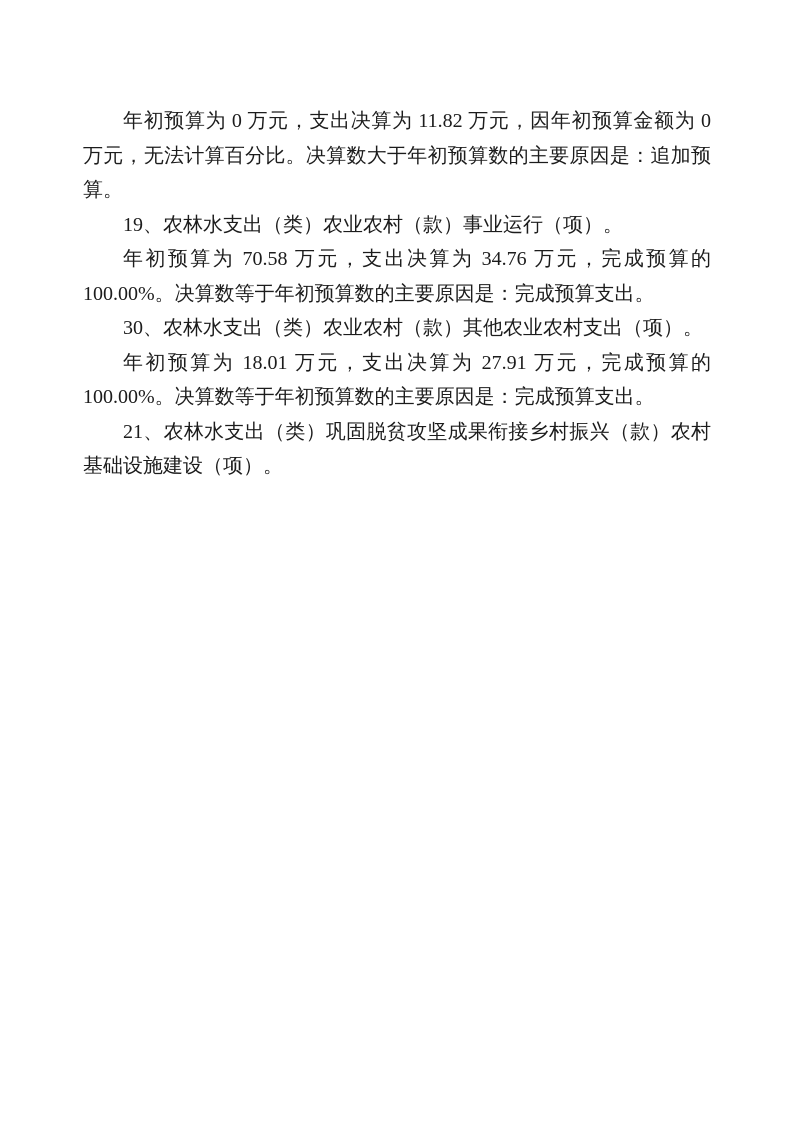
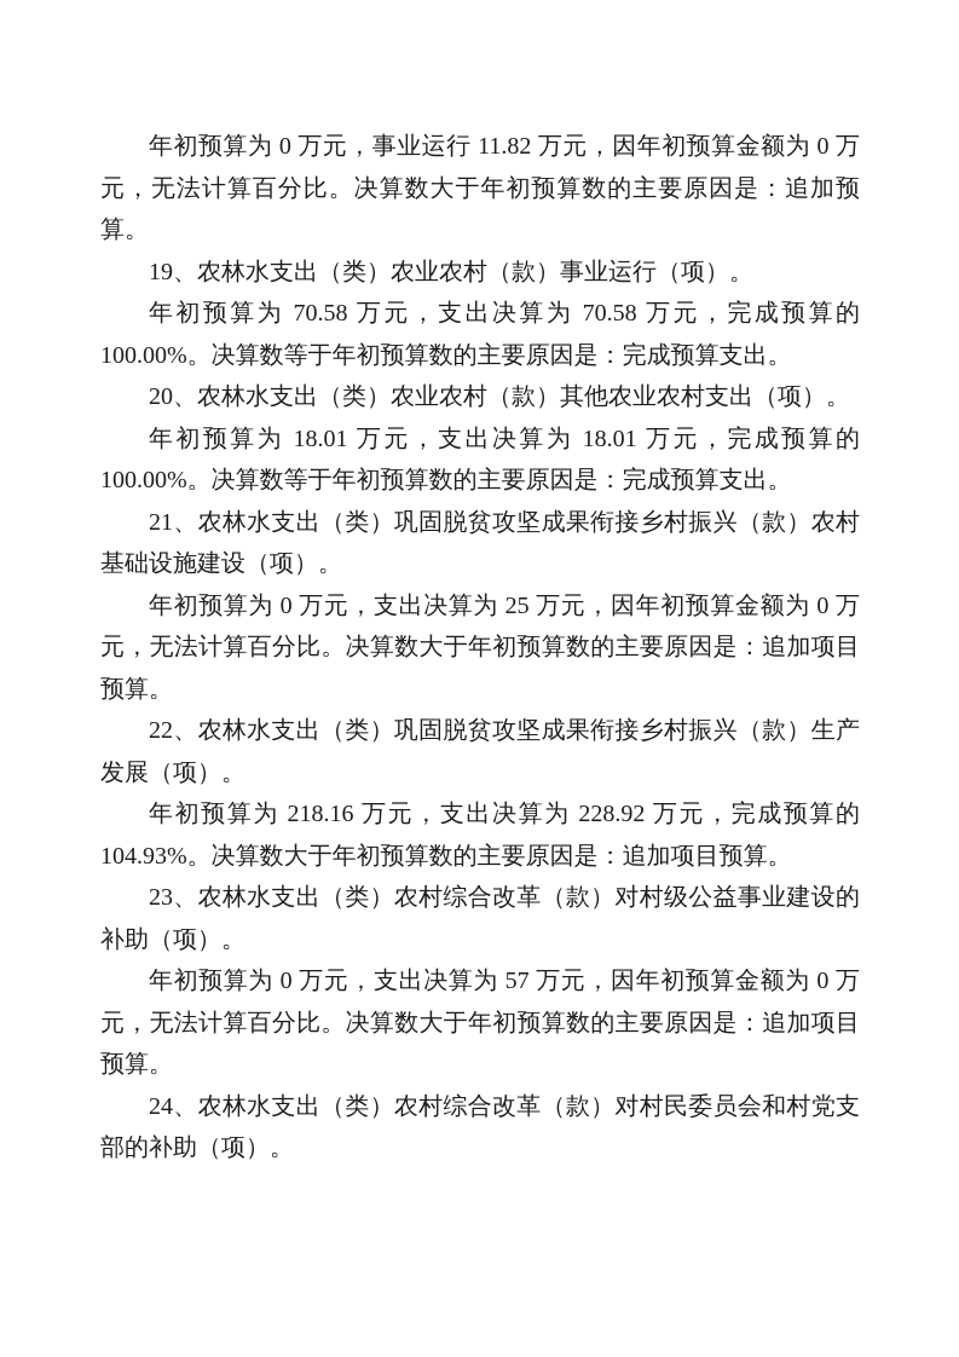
- 年初预算为 0 万元，支出决算为 11.82 万元，因年初预算金额为 0 万元，无法计算百分比。决算数大于年初预算数的主要原因是：追加预算。
+ 年初预算为 0 万元，事业运行 11.82 万元，因年初预算金额为 0 万元，无法计算百分比。决算数大于年初预算数的主要原因是：追加预算。
  19、农林水支出（类）农业农村（款）事业运行（项）。
- 年初预算为 70.58 万元，支出决算为 34.76 万元，完成预算的 100.00%。决算数等于年初预算数的主要原因是：完成预算支出。
+ 年初预算为 70.58 万元，支出决算为 70.58 万元，完成预算的 100.00%。决算数等于年初预算数的主要原因是：完成预算支出。
- 30、农林水支出（类）农业农村（款）其他农业农村支出（项）。
+ 20、农林水支出（类）农业农村（款）其他农业农村支出（项）。
- 年初预算为 18.01 万元，支出决算为 27.91 万元，完成预算的 100.00%。决算数等于年初预算数的主要原因是：完成预算支出。
+ 年初预算为 18.01 万元，支出决算为 18.01 万元，完成预算的 100.00%。决算数等于年初预算数的主要原因是：完成预算支出。
  21、农林水支出（类）巩固脱贫攻坚成果衔接乡村振兴（款）农村基础设施建设（项）。
+ 年初预算为 0 万元，支出决算为 25 万元，因年初预算金额为 0 万元，无法计算百分比。决算数大于年初预算数的主要原因是：追加项目预算。
+ 22、农林水支出（类）巩固脱贫攻坚成果衔接乡村振兴（款）生产发展（项）。
+ 年初预算为 218.16 万元，支出决算为 228.92 万元，完成预算的 104.93%。决算数大于年初预算数的主要原因是：追加项目预算。
+ 23、农林水支出（类）农村综合改革（款）对村级公益事业建设的补助（项）。
+ 年初预算为 0 万元，支出决算为 57 万元，因年初预算金额为 0 万元，无法计算百分比。决算数大于年初预算数的主要原因是：追加项目预算。
+ 24、农林水支出（类）农村综合改革（款）对村民委员会和村党支部的补助（项）。
